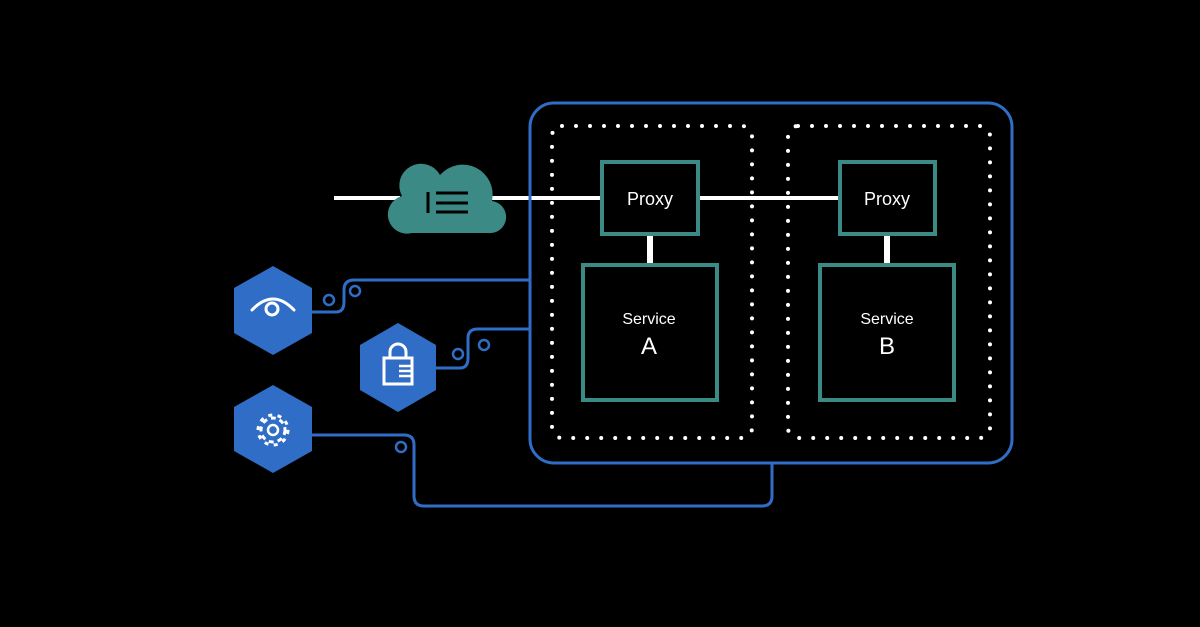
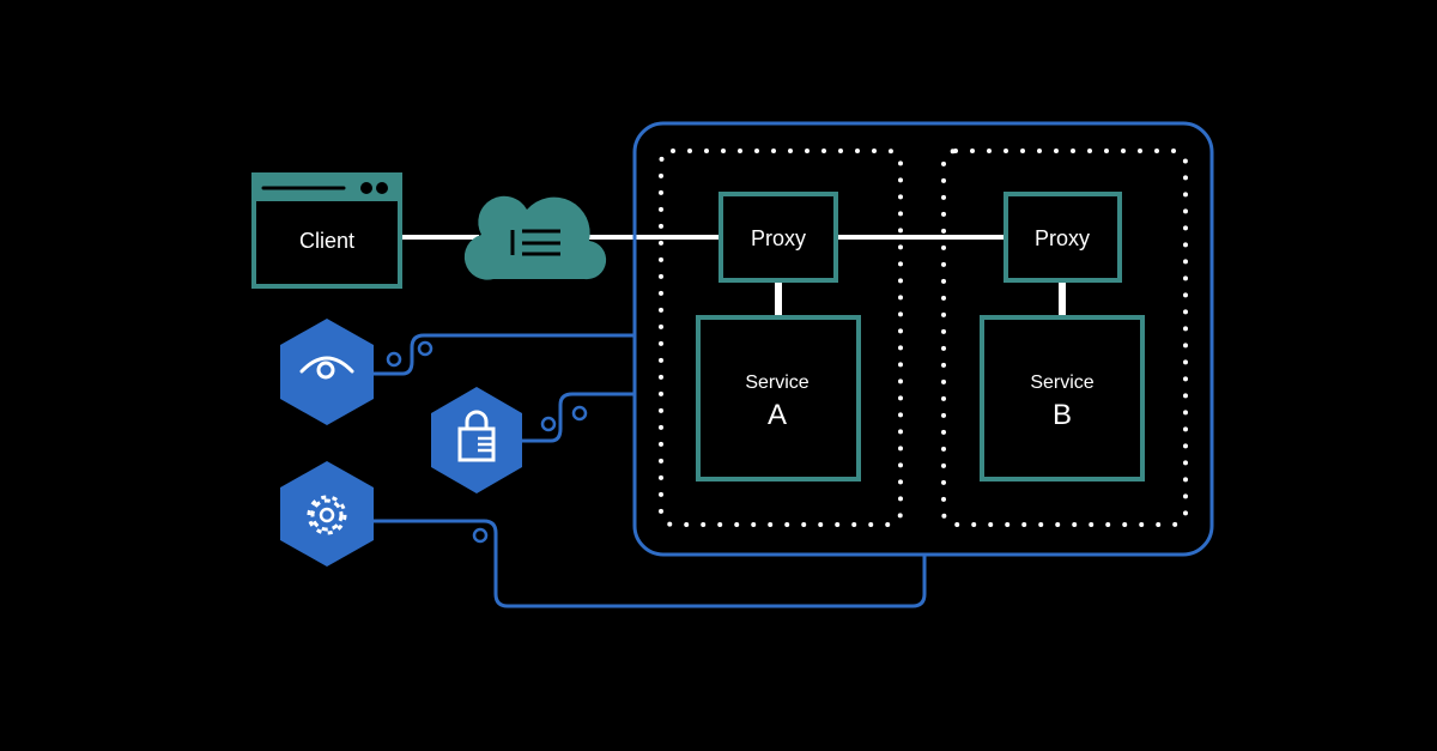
+ Client
  Proxy
  Service
  A
  Proxy
  Service
  B
